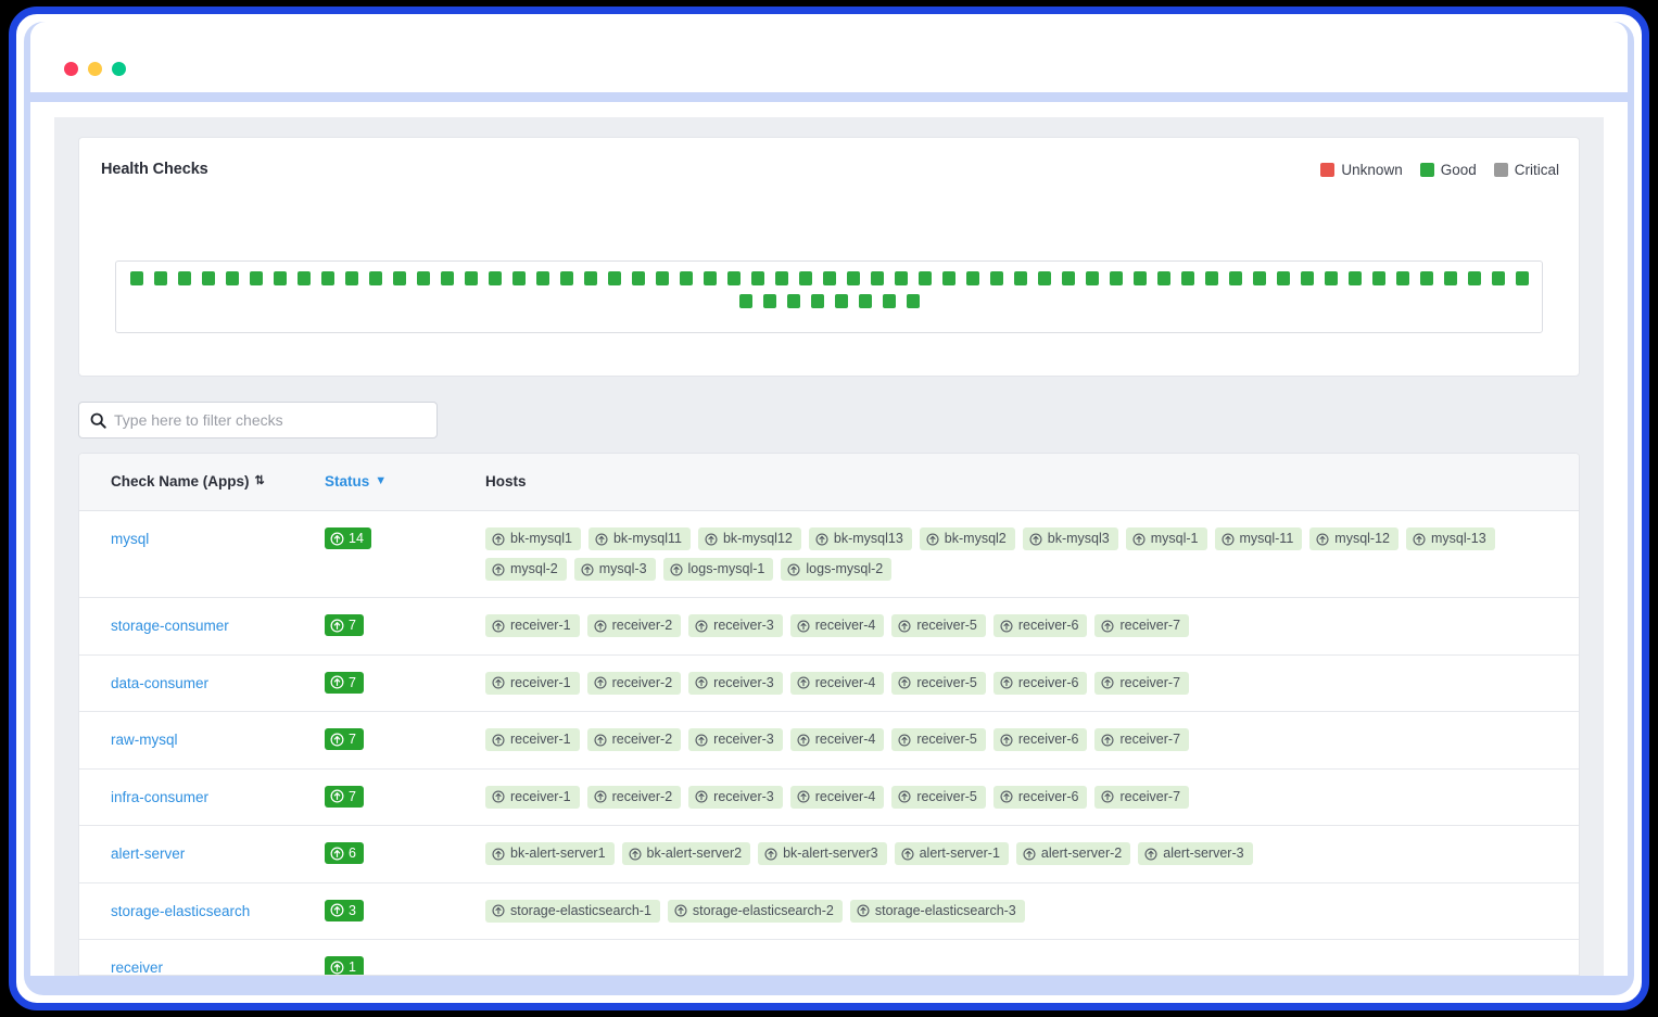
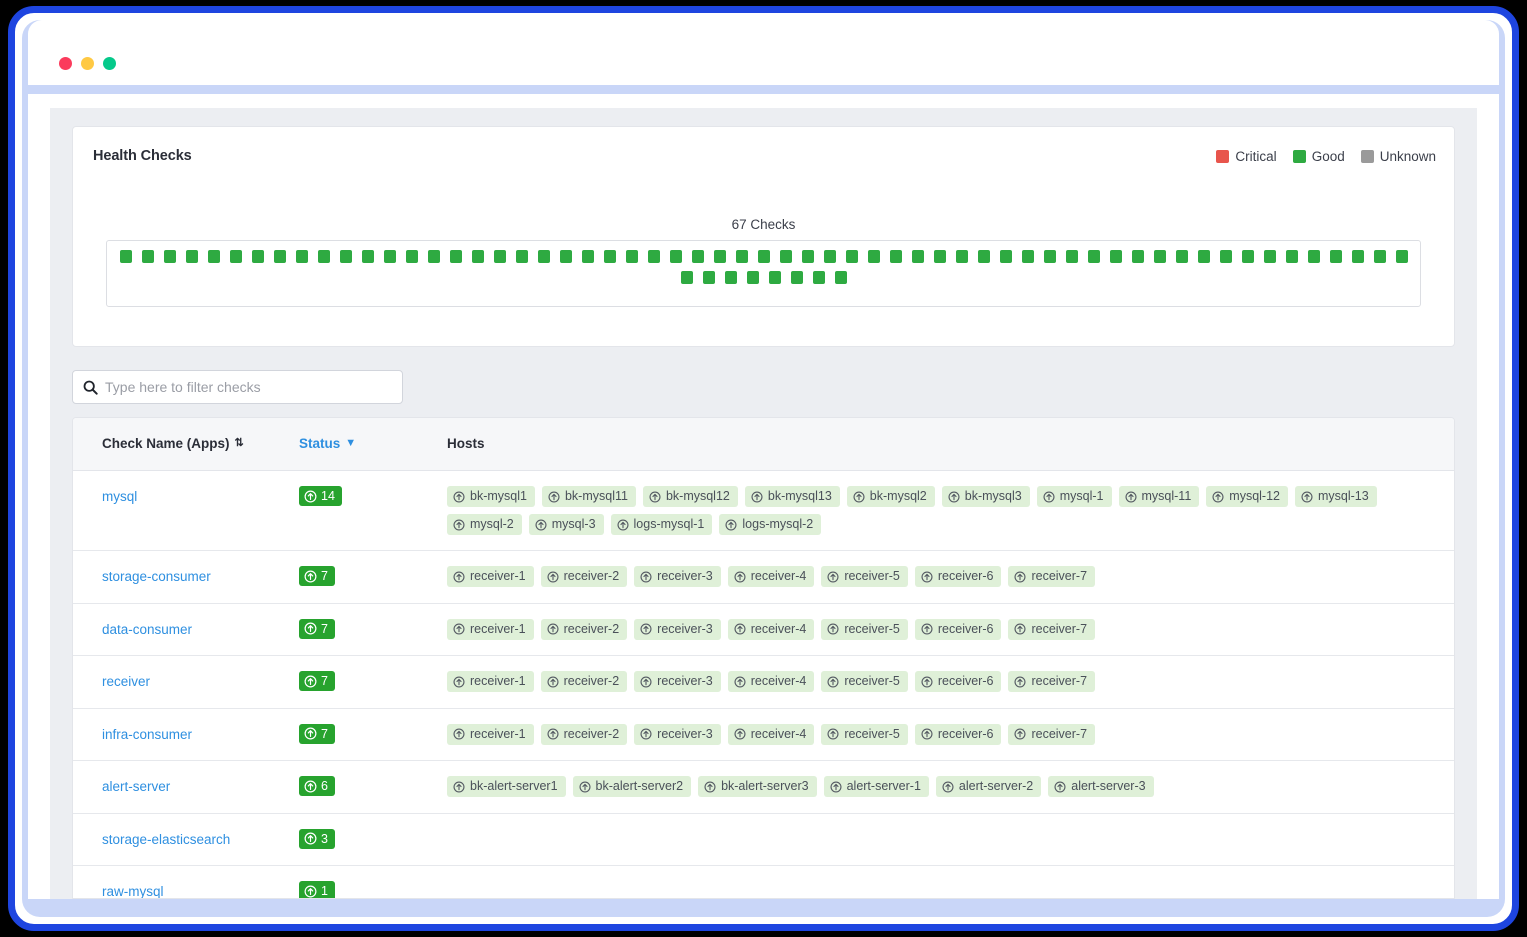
  Health Checks
- Unknown
+ Critical
  Good
- Critical
+ Unknown
+ 67 Checks
  Type here to filter checks
  Check Name (Apps)
  ⇅
  Status
  ▼
  Hosts
  mysql
  14
  bk-mysql1
  bk-mysql11
  bk-mysql12
  bk-mysql13
  bk-mysql2
  bk-mysql3
  mysql-1
  mysql-11
  mysql-12
  mysql-13
  mysql-2
  mysql-3
  logs-mysql-1
  logs-mysql-2
  storage-consumer
  7
  receiver-1
  receiver-2
  receiver-3
  receiver-4
  receiver-5
  receiver-6
  receiver-7
  data-consumer
  7
  receiver-1
  receiver-2
  receiver-3
  receiver-4
  receiver-5
  receiver-6
  receiver-7
- raw-mysql
+ receiver
  7
  receiver-1
  receiver-2
  receiver-3
  receiver-4
  receiver-5
  receiver-6
  receiver-7
  infra-consumer
  7
  receiver-1
  receiver-2
  receiver-3
  receiver-4
  receiver-5
  receiver-6
  receiver-7
  alert-server
  6
  bk-alert-server1
  bk-alert-server2
  bk-alert-server3
  alert-server-1
  alert-server-2
  alert-server-3
  storage-elasticsearch
  3
- storage-elasticsearch-1
- storage-elasticsearch-2
- storage-elasticsearch-3
- receiver
+ raw-mysql
  1
